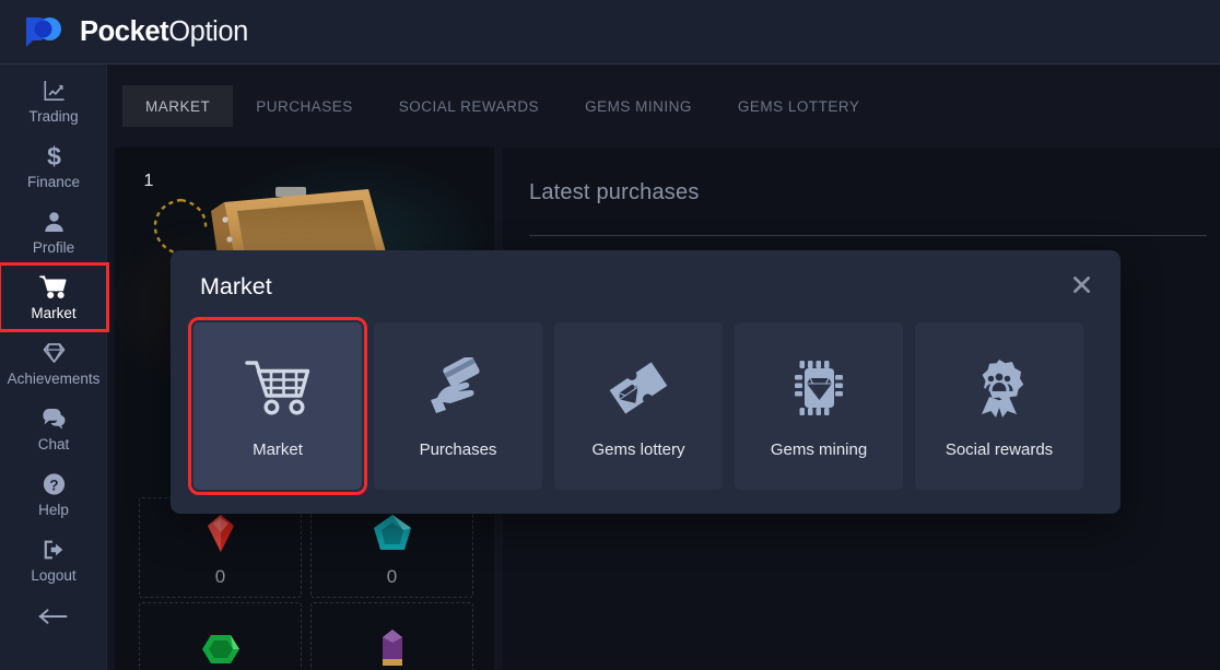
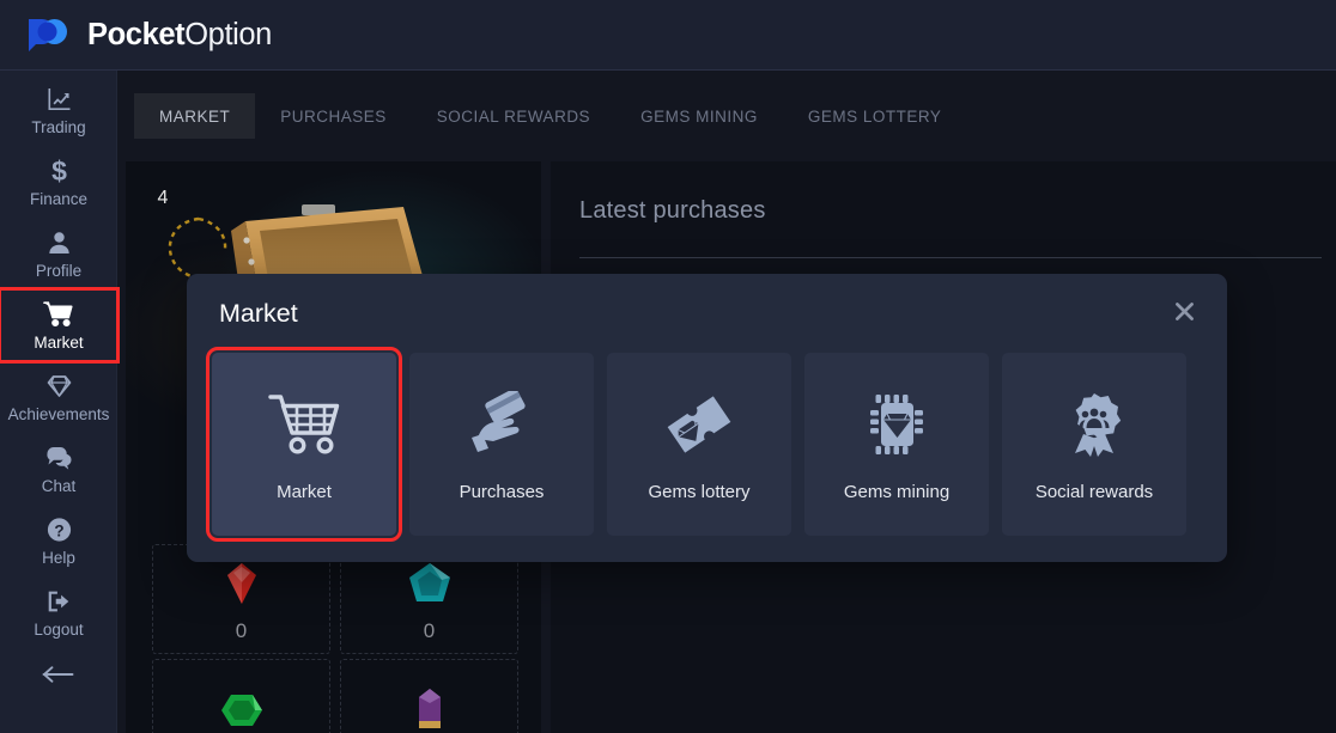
  PocketOption
  Trading
  $
  Finance
  Profile
  Market
  Achievements
  Chat
  ?
  Help
  Logout
  MARKET
  PURCHASES
  SOCIAL REWARDS
  GEMS MINING
  GEMS LOTTERY
- 1
+ 4
  0
  0
  Latest purchases
  Market
  Market
  Purchases
  Gems lottery
  Gems mining
  Social rewards
